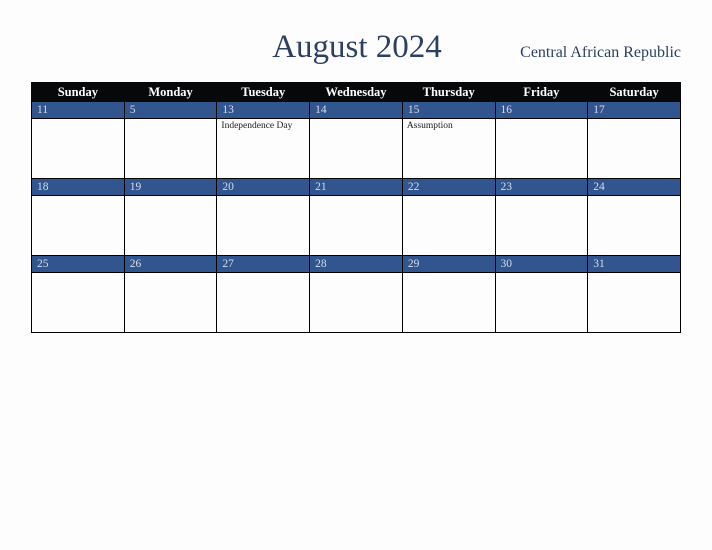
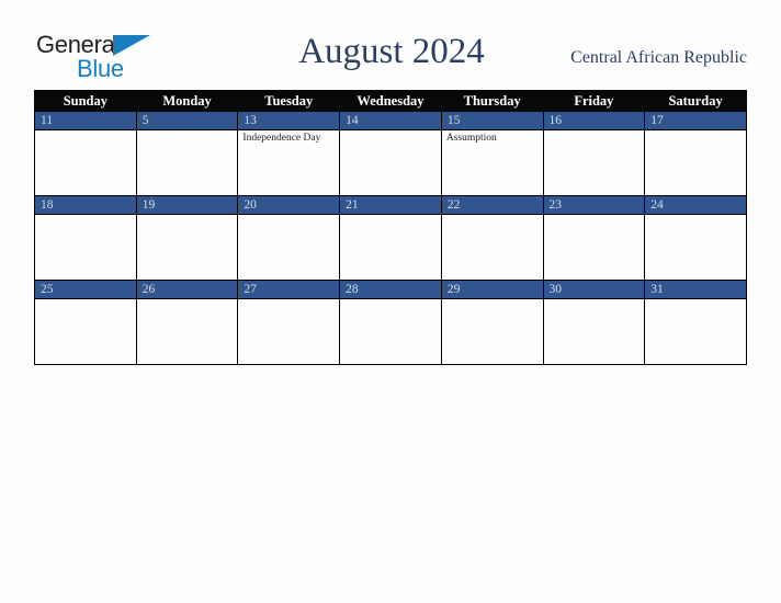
+ General
+ Blue
  August 2024
  Central African Republic
  Sunday	Monday	Tuesday	Wednesday	Thursday	Friday	Saturday
  11	5	13Independence Day	14	15Assumption	16	17
  18	19	20	21	22	23	24
  25	26	27	28	29	30	31
